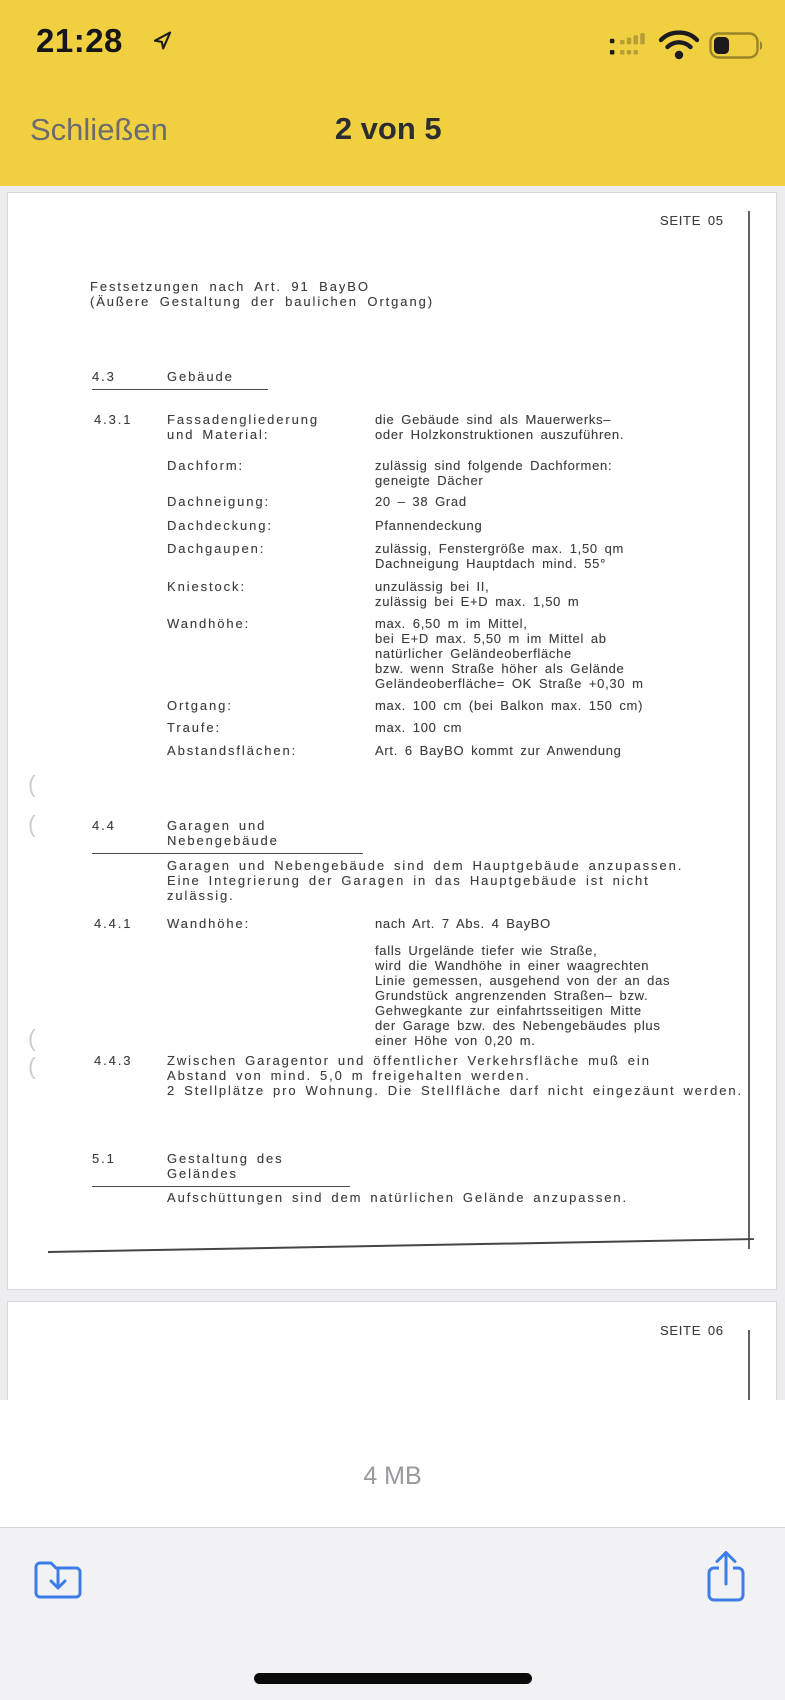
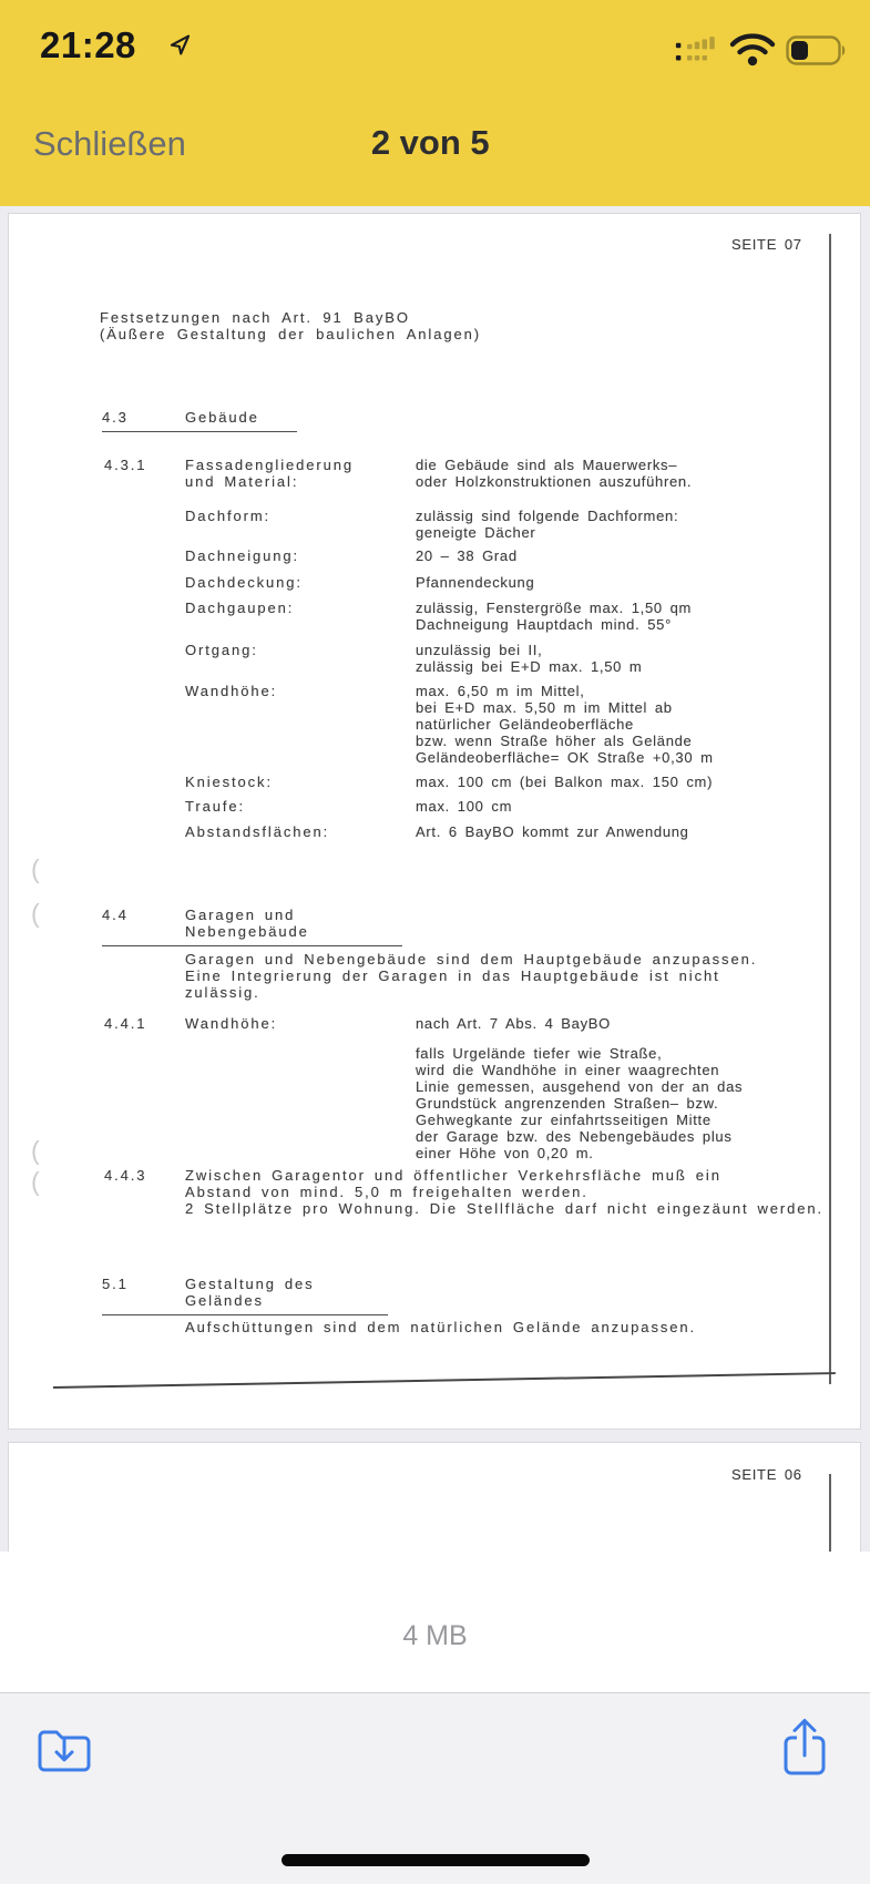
  21:28
  Schließen
  2 von 5
- SEITE 05
+ SEITE 07
  Festsetzungen nach Art. 91 BayBO
- (Äußere Gestaltung der baulichen Ortgang)
+ (Äußere Gestaltung der baulichen Anlagen)
  4.3
  Gebäude
  4.3.1
  Fassadengliederung
  und Material:
  die Gebäude sind als Mauerwerks–
  oder Holzkonstruktionen auszuführen.
  Dachform:
  zulässig sind folgende Dachformen:
  geneigte Dächer
  Dachneigung:
  20 – 38 Grad
  Dachdeckung:
  Pfannendeckung
  Dachgaupen:
  zulässig, Fenstergröße max. 1,50 qm
  Dachneigung Hauptdach mind. 55°
- Kniestock:
+ Ortgang:
  unzulässig bei II,
  zulässig bei E+D max. 1,50 m
  Wandhöhe:
  max. 6,50 m im Mittel,
  bei E+D max. 5,50 m im Mittel ab
  natürlicher Geländeoberfläche
  bzw. wenn Straße höher als Gelände
  Geländeoberfläche= OK Straße +0,30 m
- Ortgang:
+ Kniestock:
  max. 100 cm (bei Balkon max. 150 cm)
  Traufe:
  max. 100 cm
  Abstandsflächen:
  Art. 6 BayBO kommt zur Anwendung
  4.4
  Garagen und Nebengebäude
  Garagen und Nebengebäude sind dem Hauptgebäude anzupassen.
  Eine Integrierung der Garagen in das Hauptgebäude ist nicht
  zulässig.
  4.4.1
  Wandhöhe:
  nach Art. 7 Abs. 4 BayBO
  falls Urgelände tiefer wie Straße,
  wird die Wandhöhe in einer waagrechten
  Linie gemessen, ausgehend von der an das
  Grundstück angrenzenden Straßen– bzw.
  Gehwegkante zur einfahrtsseitigen Mitte
  der Garage bzw. des Nebengebäudes plus
  einer Höhe von 0,20 m.
  4.4.3
  Zwischen Garagentor und öffentlicher Verkehrsfläche muß ein
  Abstand von mind. 5,0 m freigehalten werden.
  2 Stellplätze pro Wohnung. Die Stellfläche darf nicht eingezäunt werden.
  5.1
  Gestaltung des Geländes
  Aufschüttungen sind dem natürlichen Gelände anzupassen.
  (
  (
  (
  (
  SEITE 06
  4 MB
